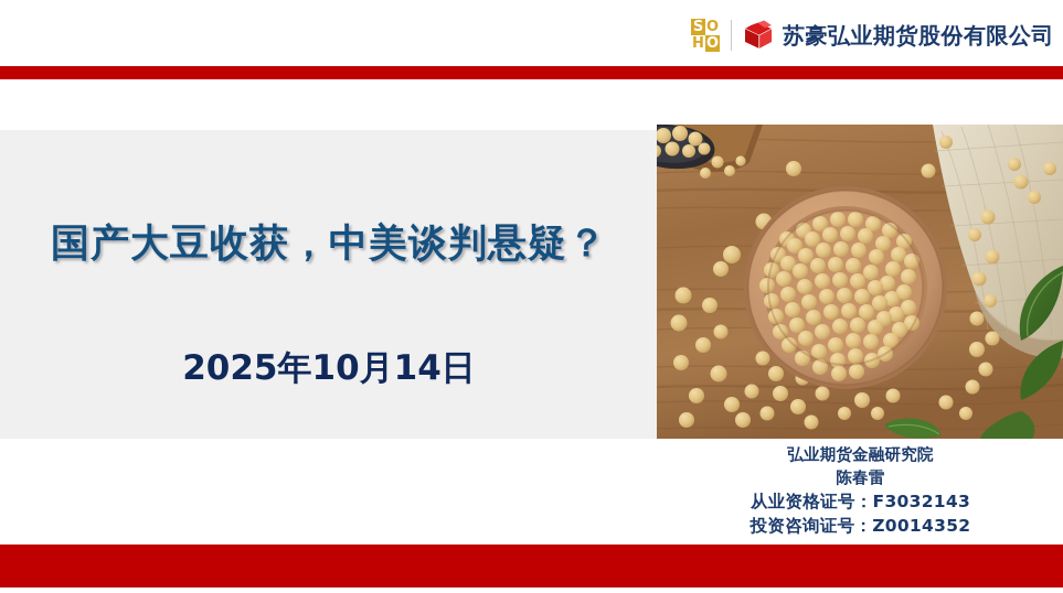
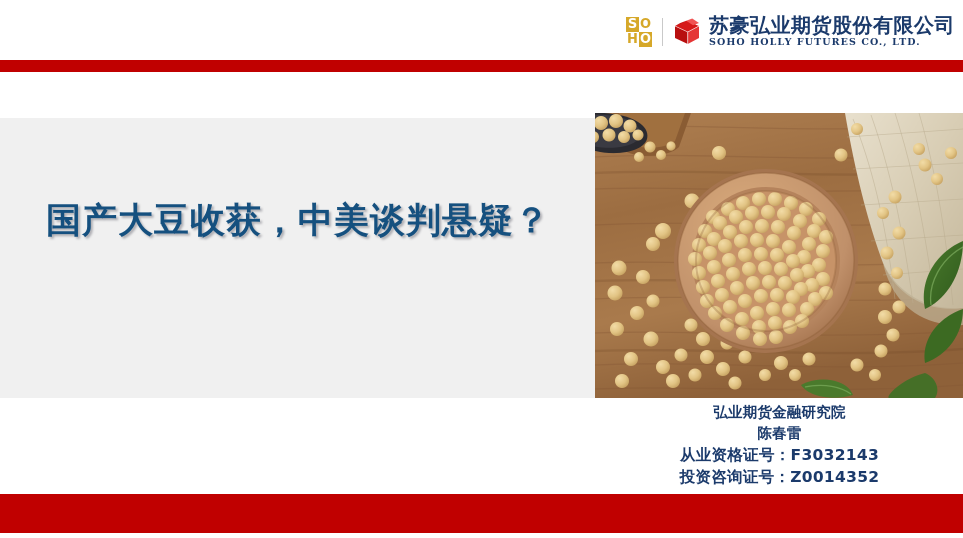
  S
  O
  H
  O
  苏豪弘业期货股份有限公司
+ SOHO HOLLY FUTURES CO., LTD.
  国产大豆收获，中美谈判悬疑？
- 2025年10月14日
  弘业期货金融研究院
  陈春雷
  从业资格证号：F3032143
  投资咨询证号：Z0014352
